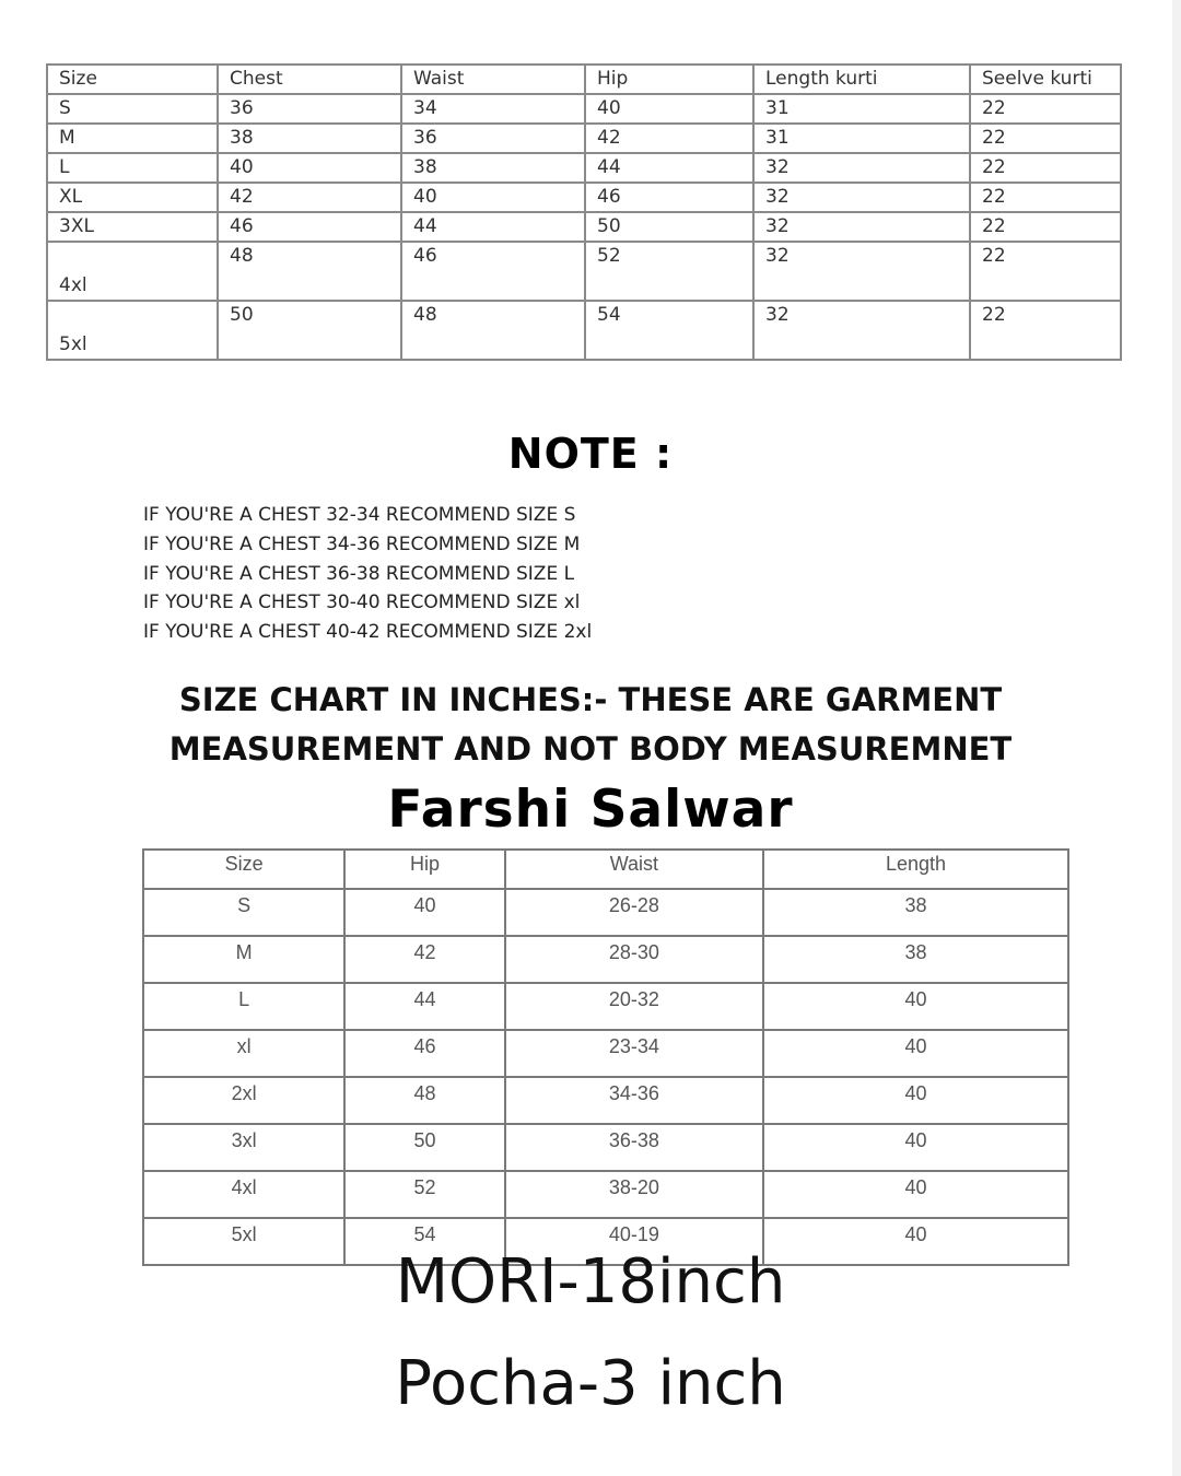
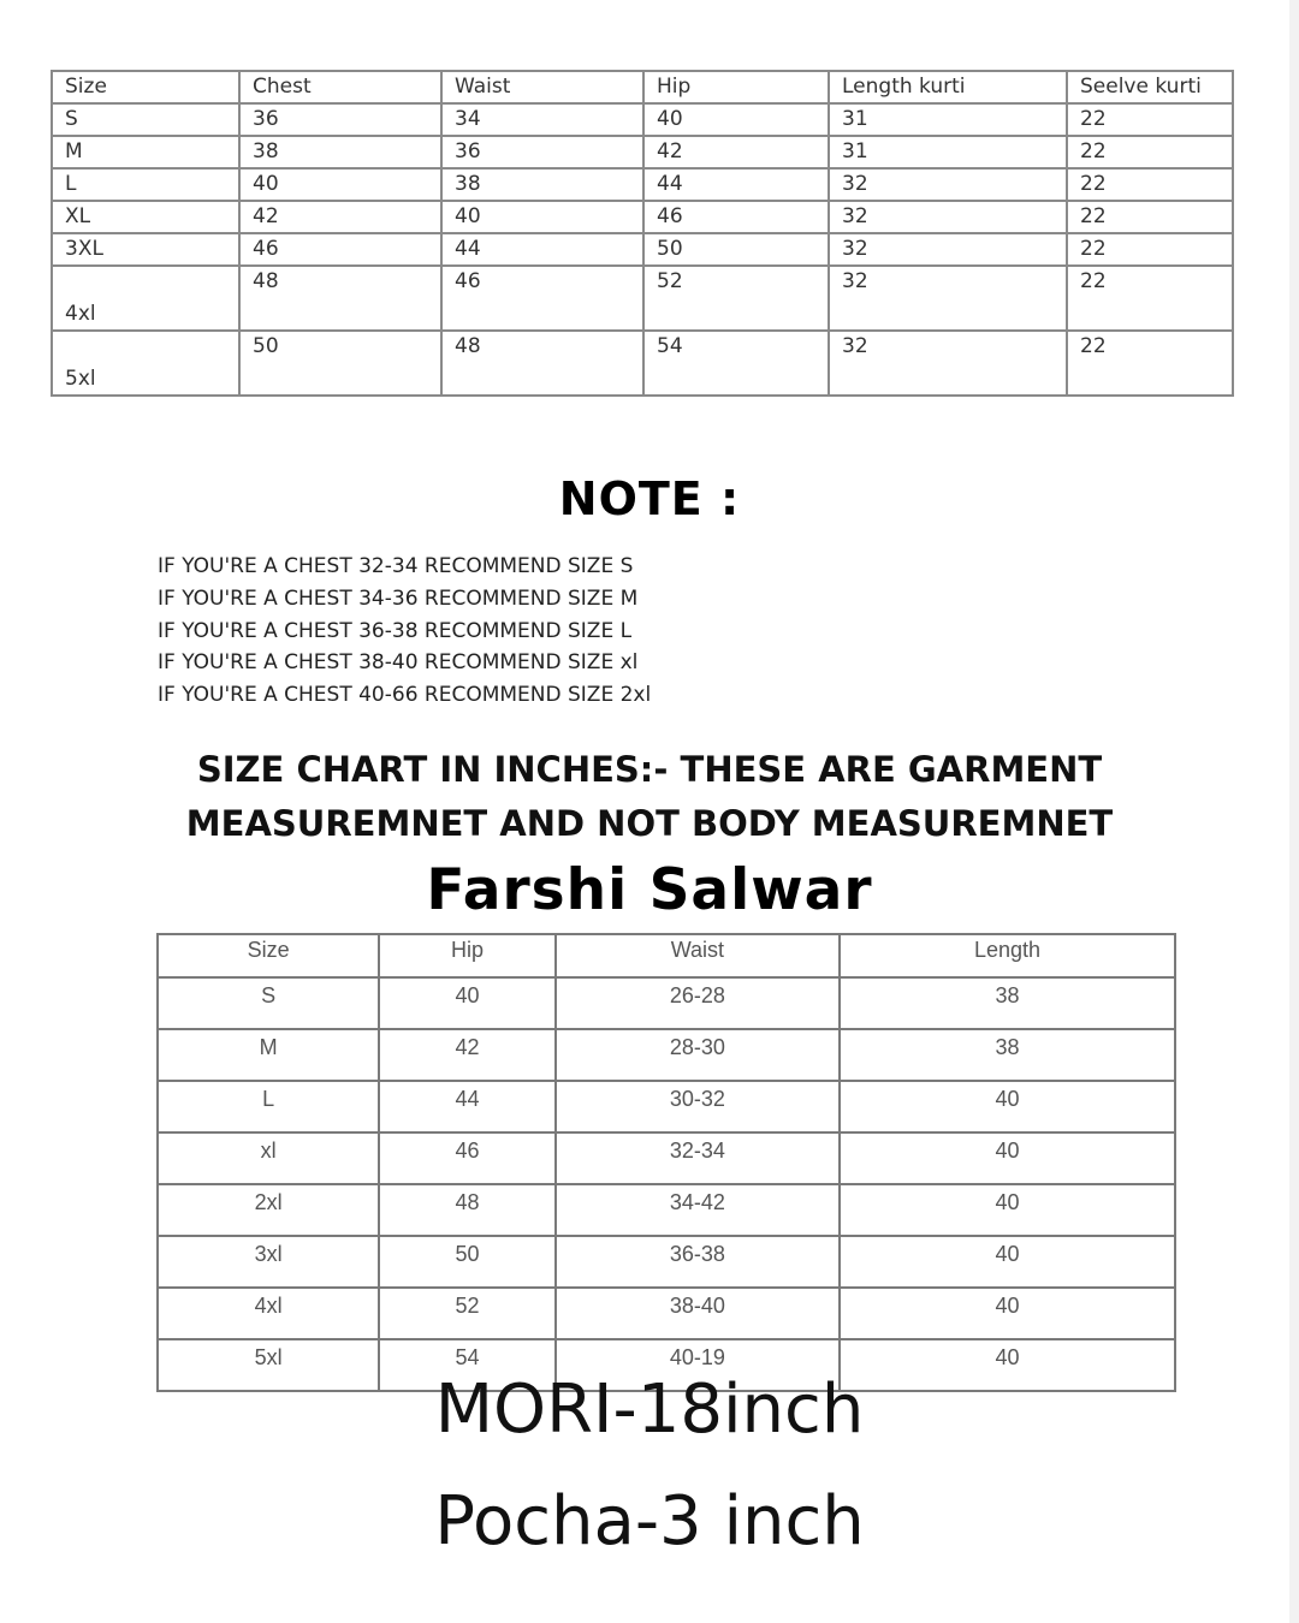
  Size	Chest	Waist	Hip	Length kurti	Seelve kurti
  S	36	34	40	31	22
  M	38	36	42	31	22
  L	40	38	44	32	22
  XL	42	40	46	32	22
  3XL	46	44	50	32	22
  4xl	48	46	52	32	22
  5xl	50	48	54	32	22
  NOTE :
  IF YOU'RE A CHEST 32-34 RECOMMEND SIZE S
  IF YOU'RE A CHEST 34-36 RECOMMEND SIZE M
  IF YOU'RE A CHEST 36-38 RECOMMEND SIZE L
- IF YOU'RE A CHEST 30-40 RECOMMEND SIZE xl
+ IF YOU'RE A CHEST 38-40 RECOMMEND SIZE xl
- IF YOU'RE A CHEST 40-42 RECOMMEND SIZE 2xl
+ IF YOU'RE A CHEST 40-66 RECOMMEND SIZE 2xl
  SIZE CHART IN INCHES:- THESE ARE GARMENT
- MEASUREMENT AND NOT BODY MEASUREMNET
+ MEASUREMNET AND NOT BODY MEASUREMNET
  Farshi Salwar
  Size	Hip	Waist	Length
  S	40	26-28	38
  M	42	28-30	38
- L	44	20-32	40
+ L	44	30-32	40
- xl	46	23-34	40
+ xl	46	32-34	40
- 2xl	48	34-36	40
+ 2xl	48	34-42	40
  3xl	50	36-38	40
- 4xl	52	38-20	40
+ 4xl	52	38-40	40
  5xl	54	40-19	40
  MORI-18inch
  Pocha-3 inch
